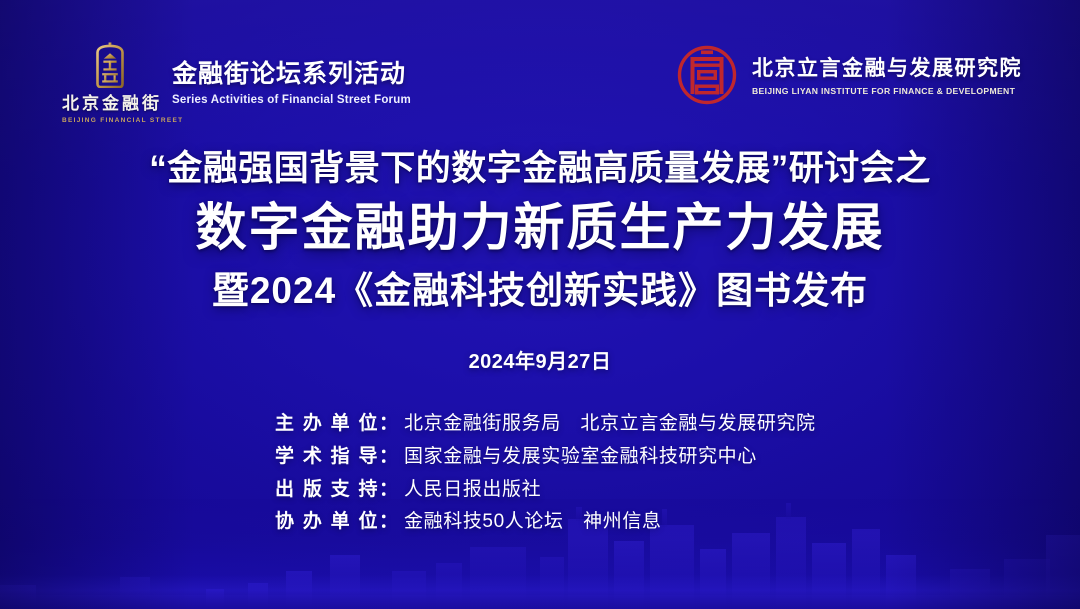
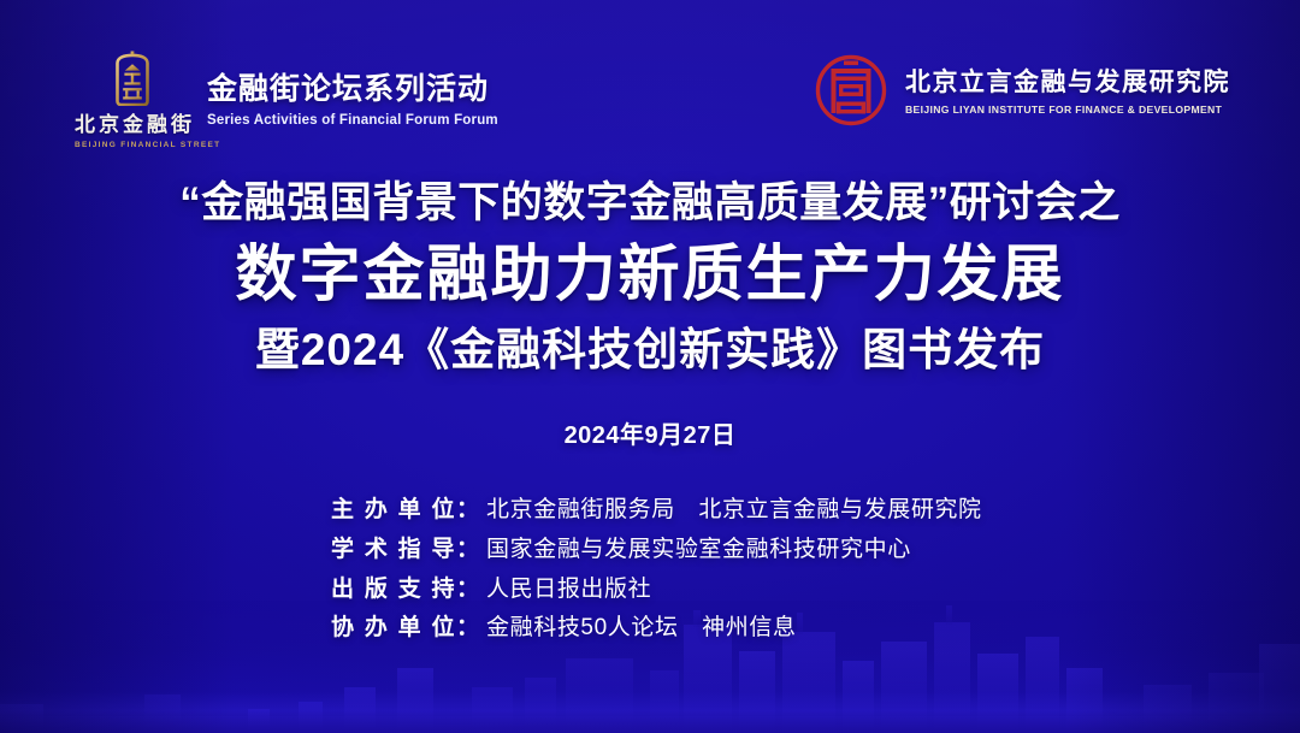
  北京金融街
  金融街论坛系列活动
- Series Activities of Financial Street Forum
+ Series Activities of Financial Forum Forum
  北京立言金融与发展研究院
  BEIJING LIYAN INSTITUTE FOR FINANCE & DEVELOPMENT
  “金融强国背景下的数字金融高质量发展”研讨会之
  数字金融助力新质生产力发展
  暨2024《金融科技创新实践》图书发布
  2024年9月27日
  主办单位
  ：
  北京金融街服务局 北京立言金融与发展研究院
  学术指导
  ：
  国家金融与发展实验室金融科技研究中心
  出版支持
  ：
  人民日报出版社
  协办单位
  ：
  金融科技50人论坛 神州信息
